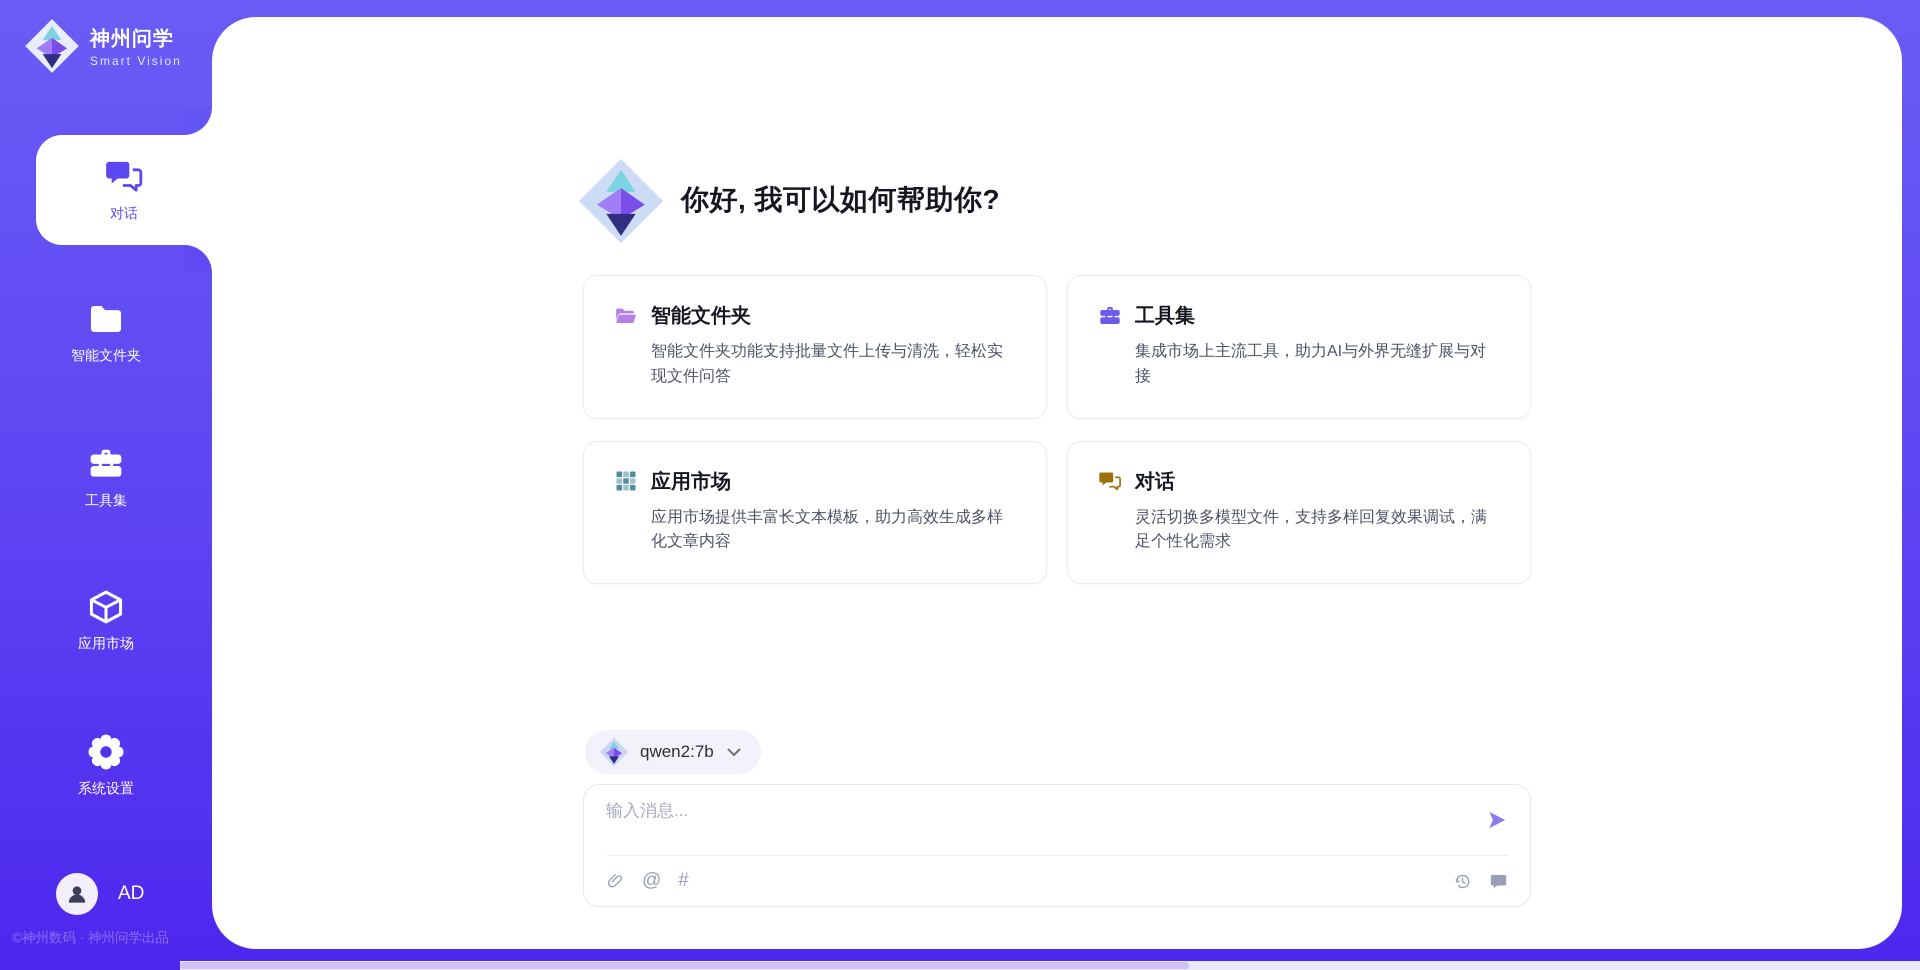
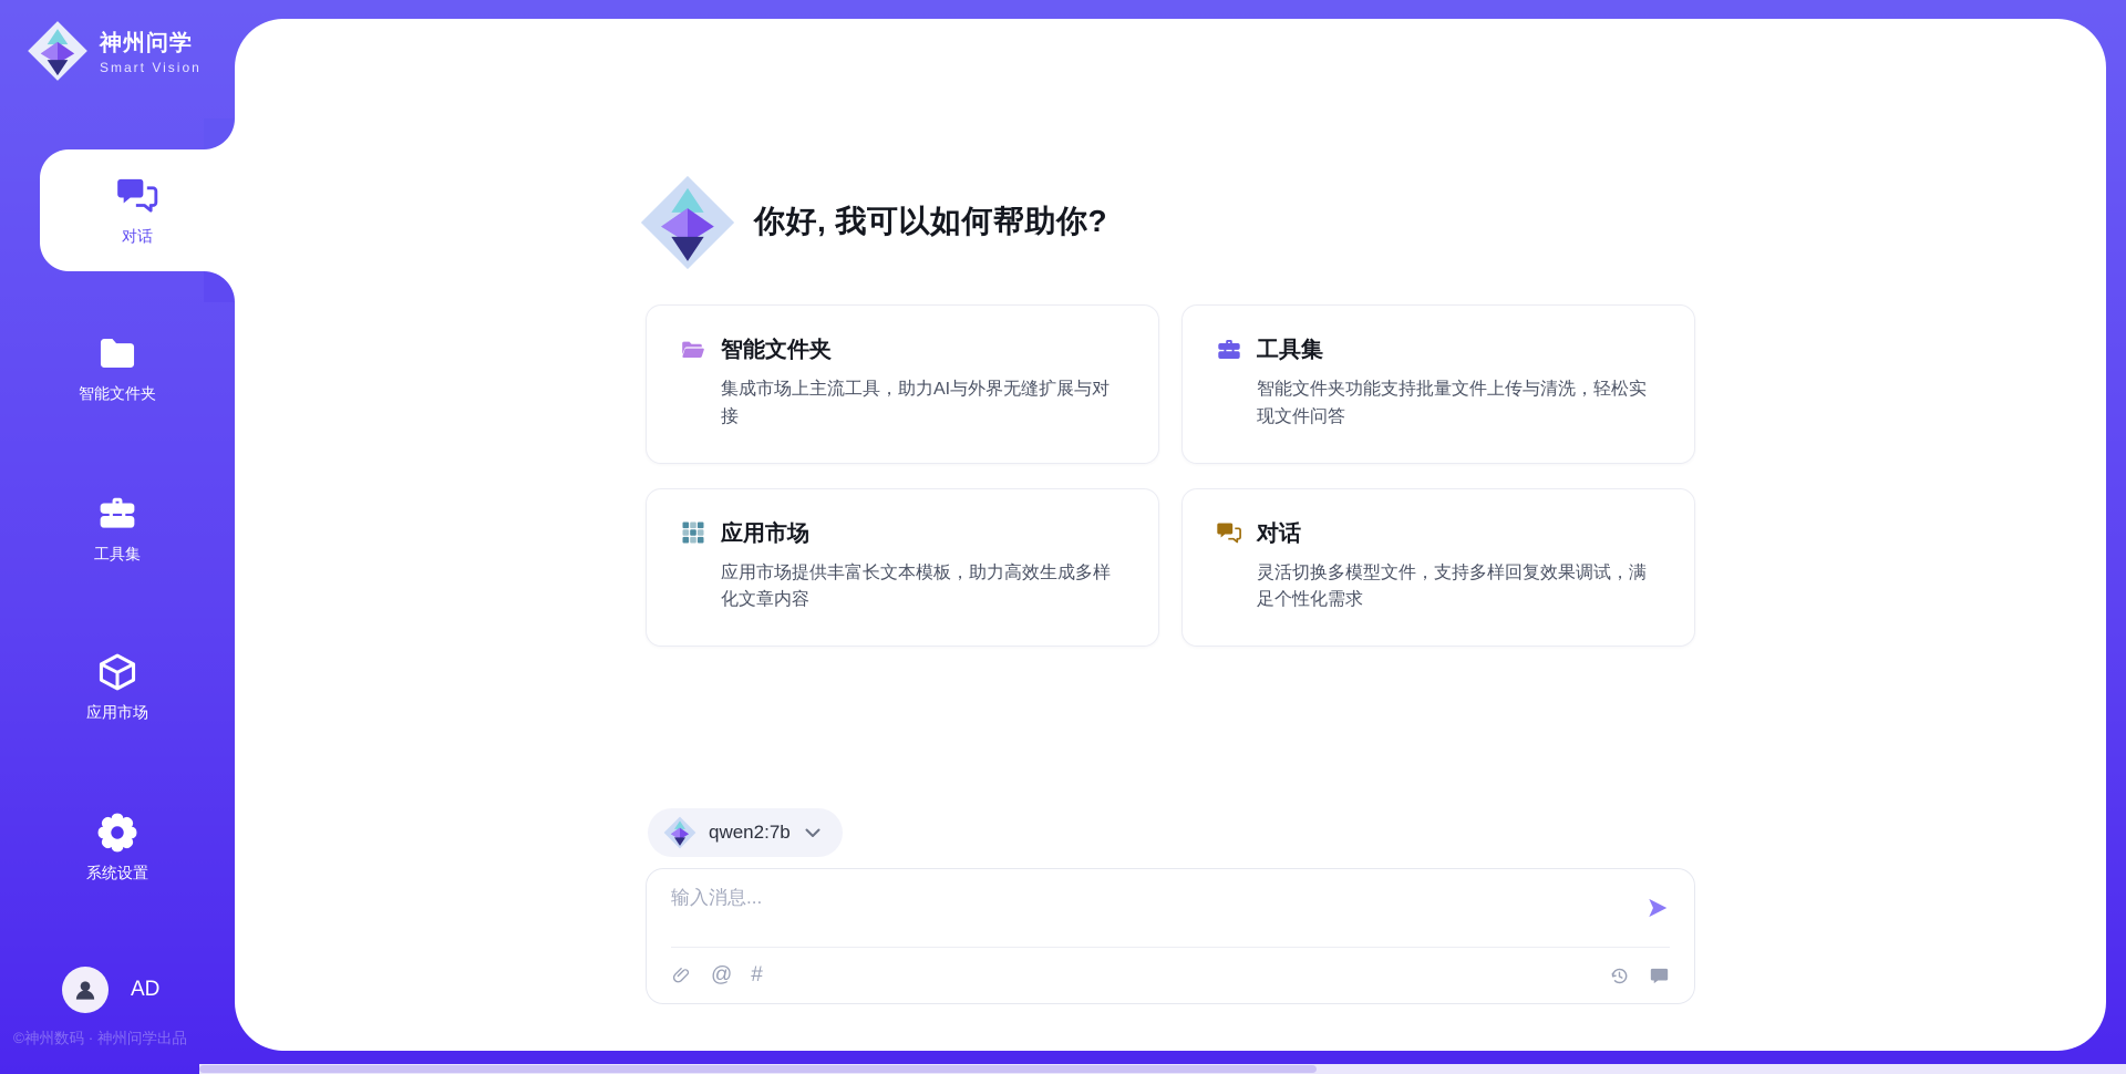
  神州问学
  Smart Vision
  对话
  智能文件夹
  工具集
  应用市场
  系统设置
  AD
  ©神州数码 · 神州问学出品
  你好, 我可以如何帮助你?
  智能文件夹
- 智能文件夹功能支持批量文件上传与清洗，轻松实现文件问答
+ 集成市场上主流工具，助力AI与外界无缝扩展与对接
  工具集
- 集成市场上主流工具，助力AI与外界无缝扩展与对接
+ 智能文件夹功能支持批量文件上传与清洗，轻松实现文件问答
  应用市场
  应用市场提供丰富长文本模板，助力高效生成多样化文章内容
  对话
  灵活切换多模型文件，支持多样回复效果调试，满足个性化需求
  qwen2:7b
  输入消息...
  @
  #
